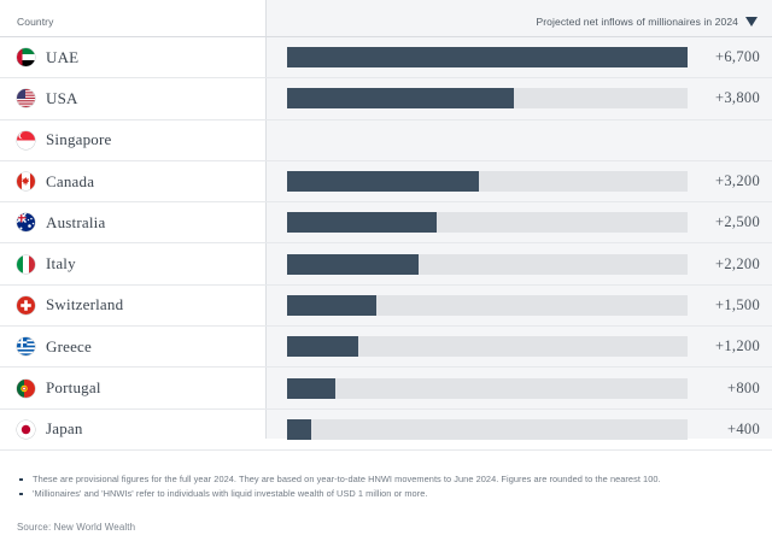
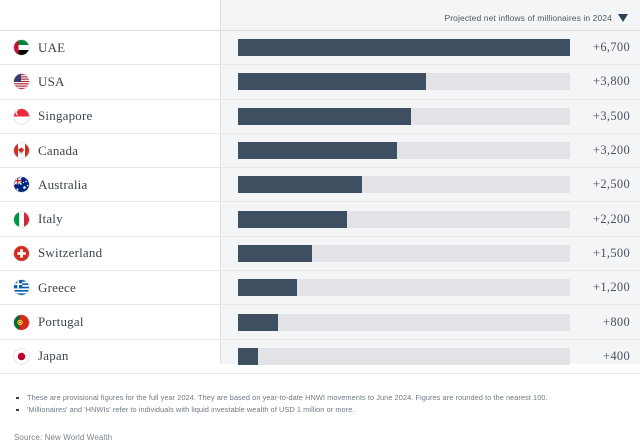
- Country
  Projected net inflows of millionaires in 2024
  UAE
  +6,700
  USA
  +3,800
  Singapore
+ +3,500
  Canada
  +3,200
  Australia
  +2,500
  Italy
  +2,200
  Switzerland
  +1,500
  Greece
  +1,200
  Portugal
  +800
  Japan
  +400
  These are provisional figures for the full year 2024. They are based on year-to-date HNWI movements to June 2024. Figures are rounded to the nearest 100.
  'Millionaires' and 'HNWIs' refer to individuals with liquid investable wealth of USD 1 million or more.
  Source: New World Wealth
